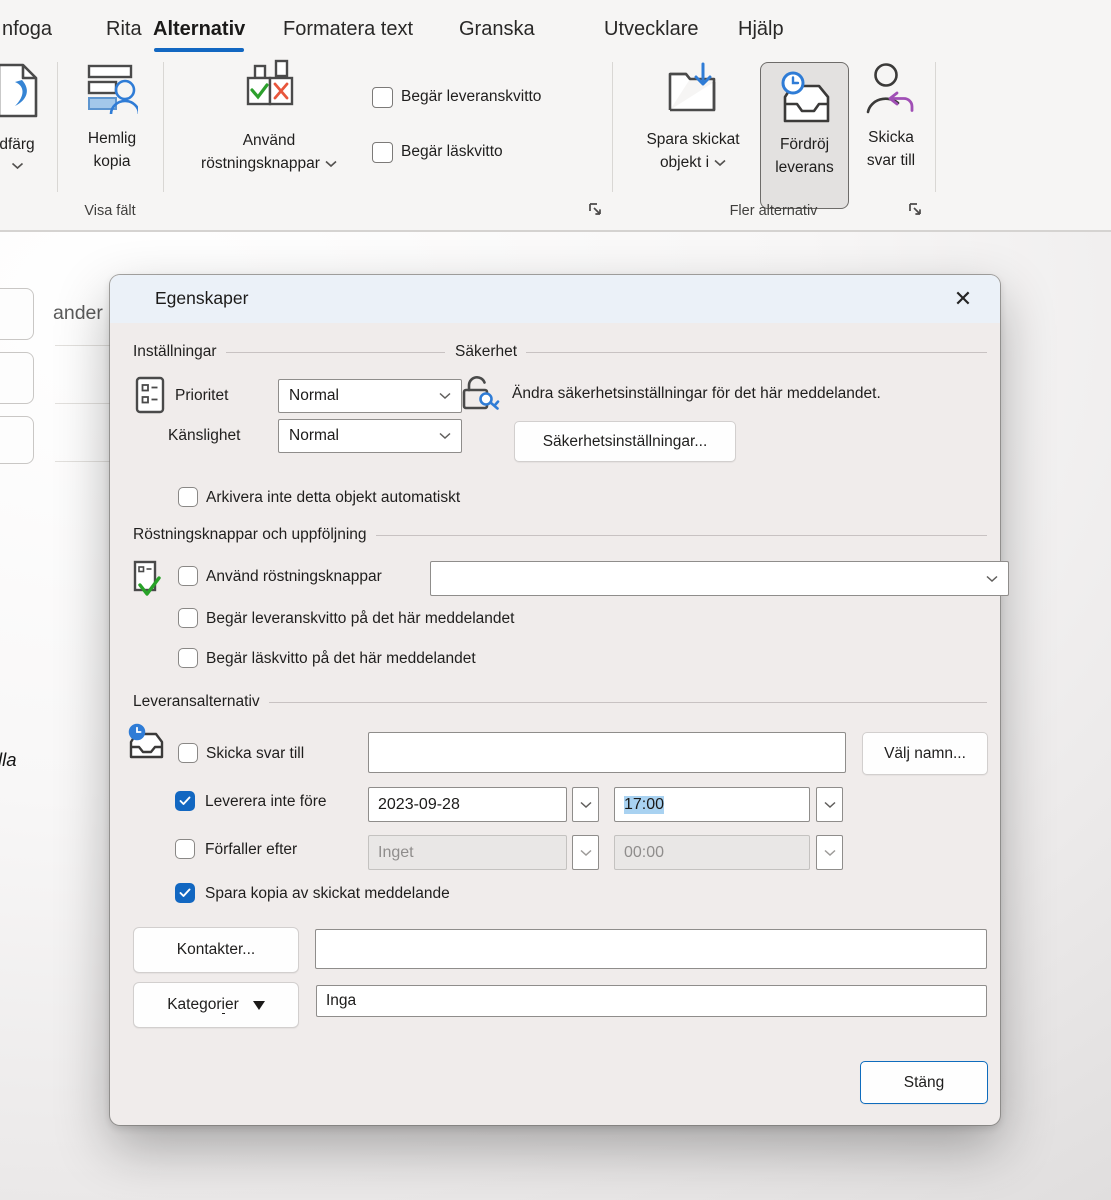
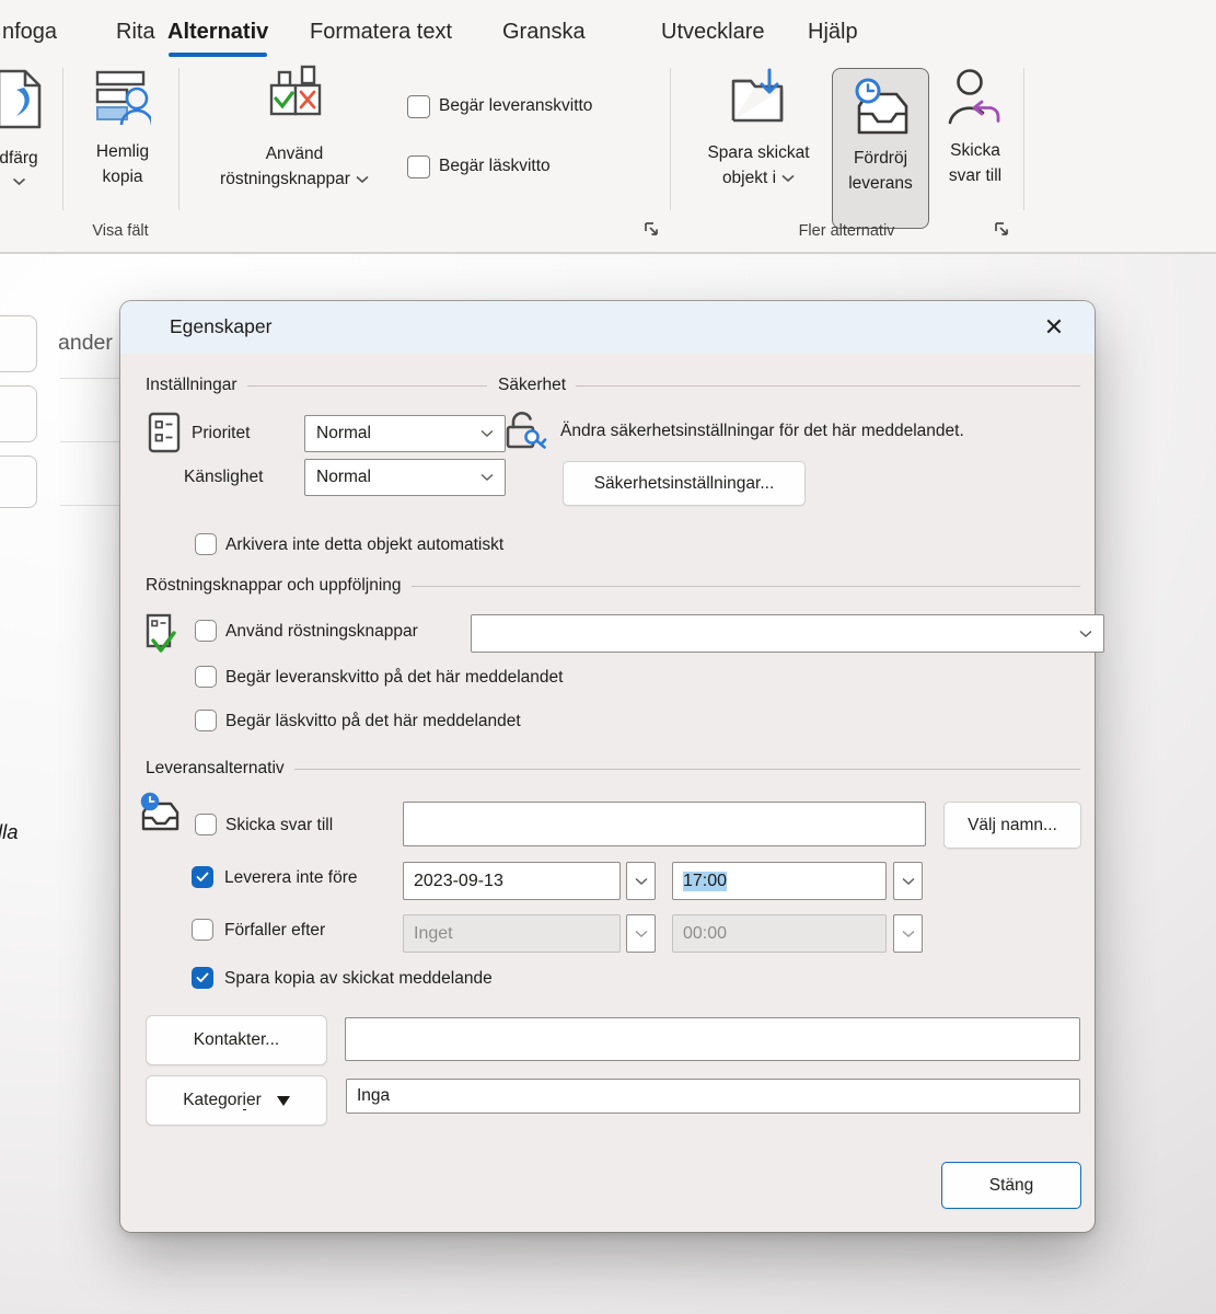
  nfoga
  Rita
  Alternativ
  Formatera text
  Granska
  Utvecklare
  Hjälp
  dfärg
  Hemlig
  kopia
  Använd
  röstningsknappar
  Begär leveranskvitto
  Begär läskvitto
  Visa fält
  Spara skickat
  objekt i
  Fördröj
  leverans
  Skicka
  svar till
  Fler alternativ
  ander
  lla
  Egenskaper
  ✕
  Inställningar
  Säkerhet
  Prioritet
  Normal
  Känslighet
  Normal
  Ändra säkerhetsinställningar för det här meddelandet.
  Säkerhetsinställningar...
  Arkivera inte detta objekt automatiskt
  Röstningsknappar och uppföljning
  Använd röstningsknappar
  Begär leveranskvitto på det här meddelandet
  Begär läskvitto på det här meddelandet
  Leveransalternativ
  Skicka svar till
  Välj namn...
  Leverera inte före
- 2023-09-28
+ 2023-09-13
  17:00
  Förfaller efter
  Inget
  00:00
  Spara kopia av skickat meddelande
  Kontakter...
  Kategorier
  Inga
  Stäng
